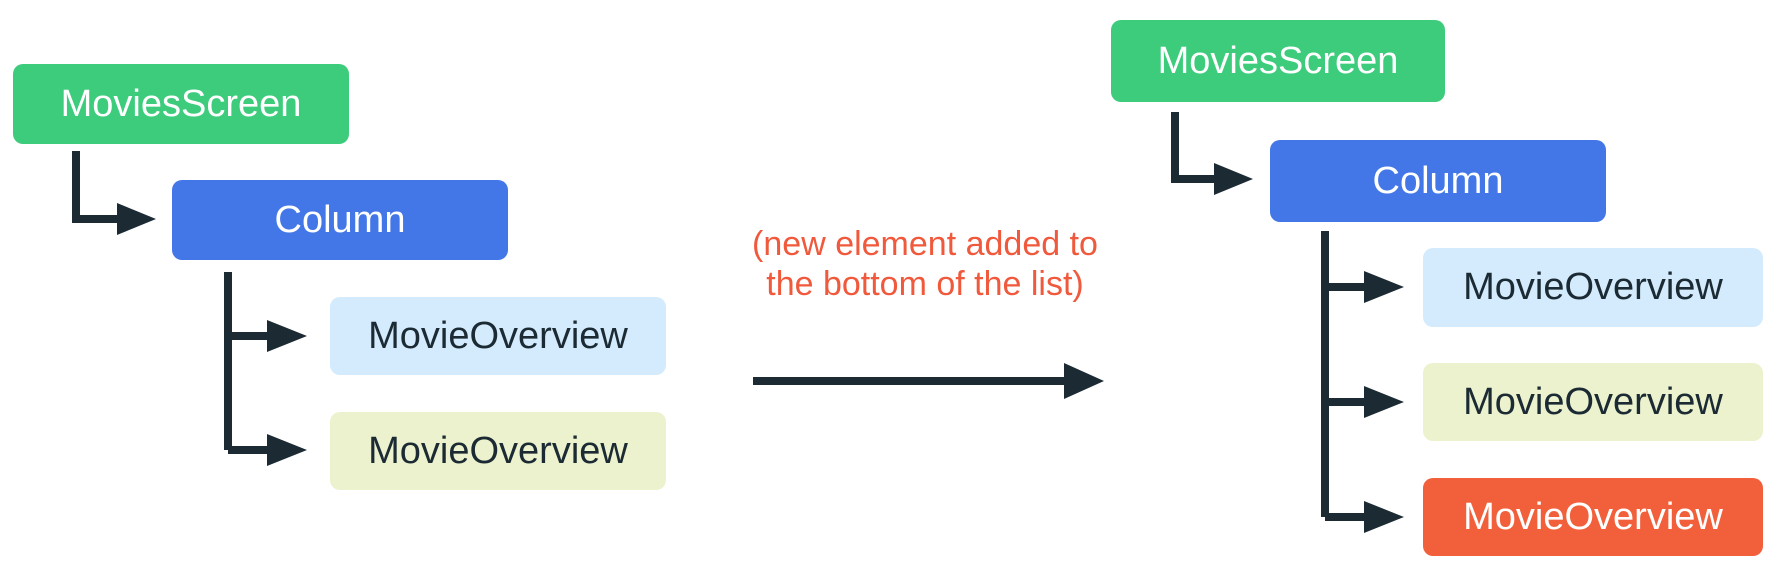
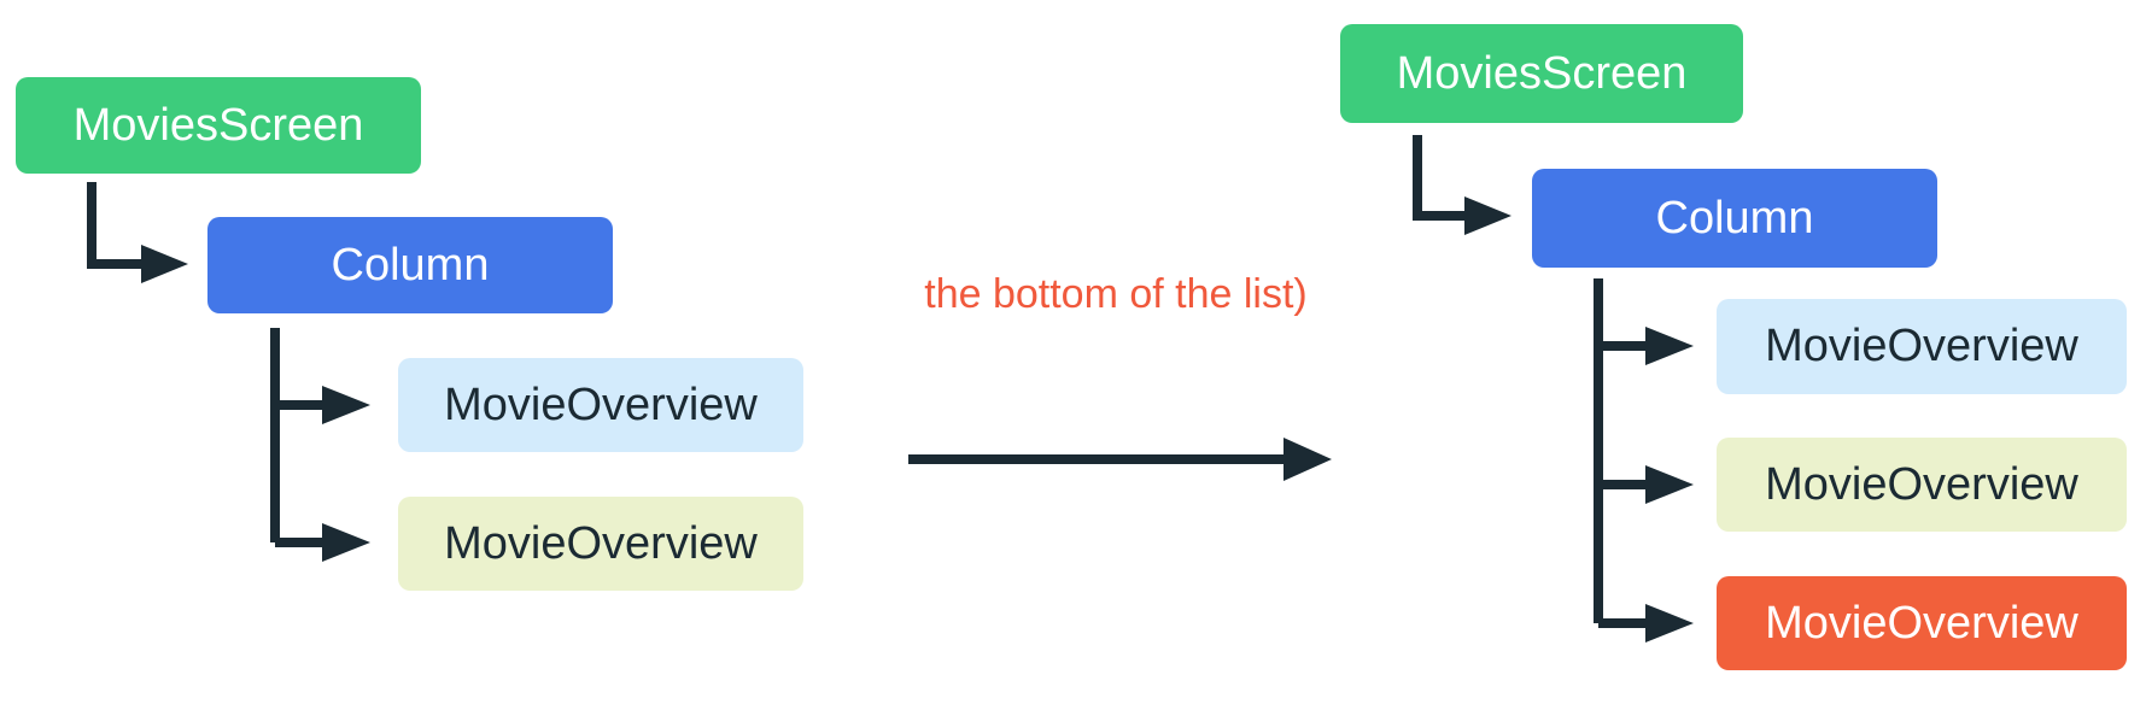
  MoviesScreen
  Column
  MovieOverview
  MovieOverview
- (new element added to
  the bottom of the list)
  MoviesScreen
  Column
  MovieOverview
  MovieOverview
  MovieOverview
